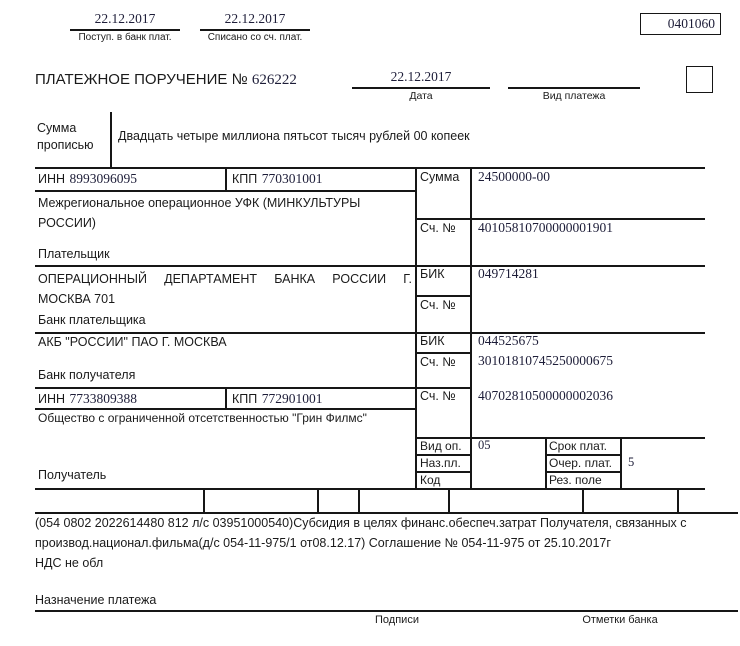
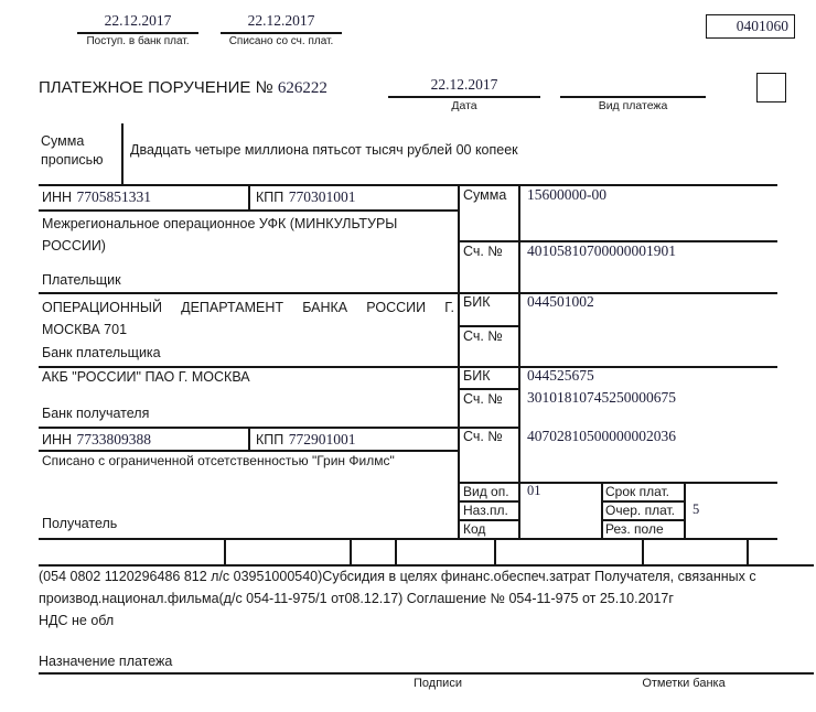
  22.12.2017
  Поступ. в банк плат.
  22.12.2017
  Списано со сч. плат.
  0401060
  ПЛАТЕЖНОЕ ПОРУЧЕНИЕ № 626222
  22.12.2017
  Дата
  Вид платежа
  Сумма прописью
  Двадцать четыре миллиона пятьсот тысяч рублей 00 копеек
- ИНН 8993096095
+ ИНН 7705851331
  КПП 770301001
  Межрегиональное операционное УФК (МИНКУЛЬТУРЫ РОССИИ)
  Плательщик
  ОПЕРАЦИОННЫЙ ДЕПАРТАМЕНТ БАНКА РОССИИ Г. МОСКВА 701
  Банк плательщика
  АКБ "РОССИИ" ПАО Г. МОСКВА
  Банк получателя
  ИНН 7733809388
  КПП 772901001
- Общество с ограниченной отсетственностью "Грин Филмс"
+ Списано с ограниченной отсетственностью "Грин Филмс"
  Получатель
  Сумма
  Сч. №
  БИК
  Сч. №
  БИК
  Сч. №
  Сч. №
  Вид оп.
  Наз.пл.
  Код
  Срок плат.
  Очер. плат.
  Рез. поле
- 24500000-00
+ 15600000-00
  40105810700000001901
- 049714281
+ 044501002
  044525675
  30101810745250000675
  40702810500000002036
- 05
+ 01
  5
- (054 0802 2022614480 812 л/с 03951000540)Субсидия в целях финанс.обеспеч.затрат Получателя, связанных с
+ (054 0802 1120296486 812 л/с 03951000540)Субсидия в целях финанс.обеспеч.затрат Получателя, связанных с
  производ.национал.фильма(д/с 054-11-975/1 от08.12.17) Соглашение № 054-11-975 от 25.10.2017г
  НДС не обл
  Назначение платежа
  Подписи
  Отметки банка
